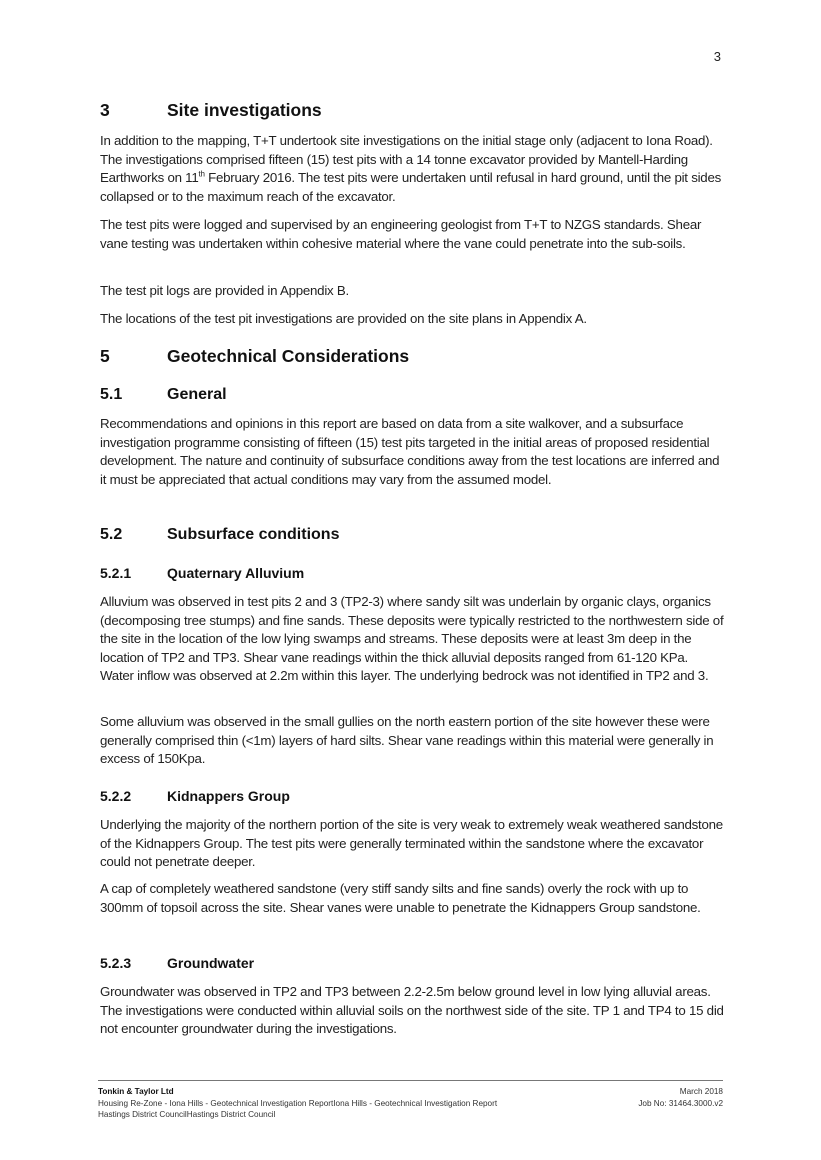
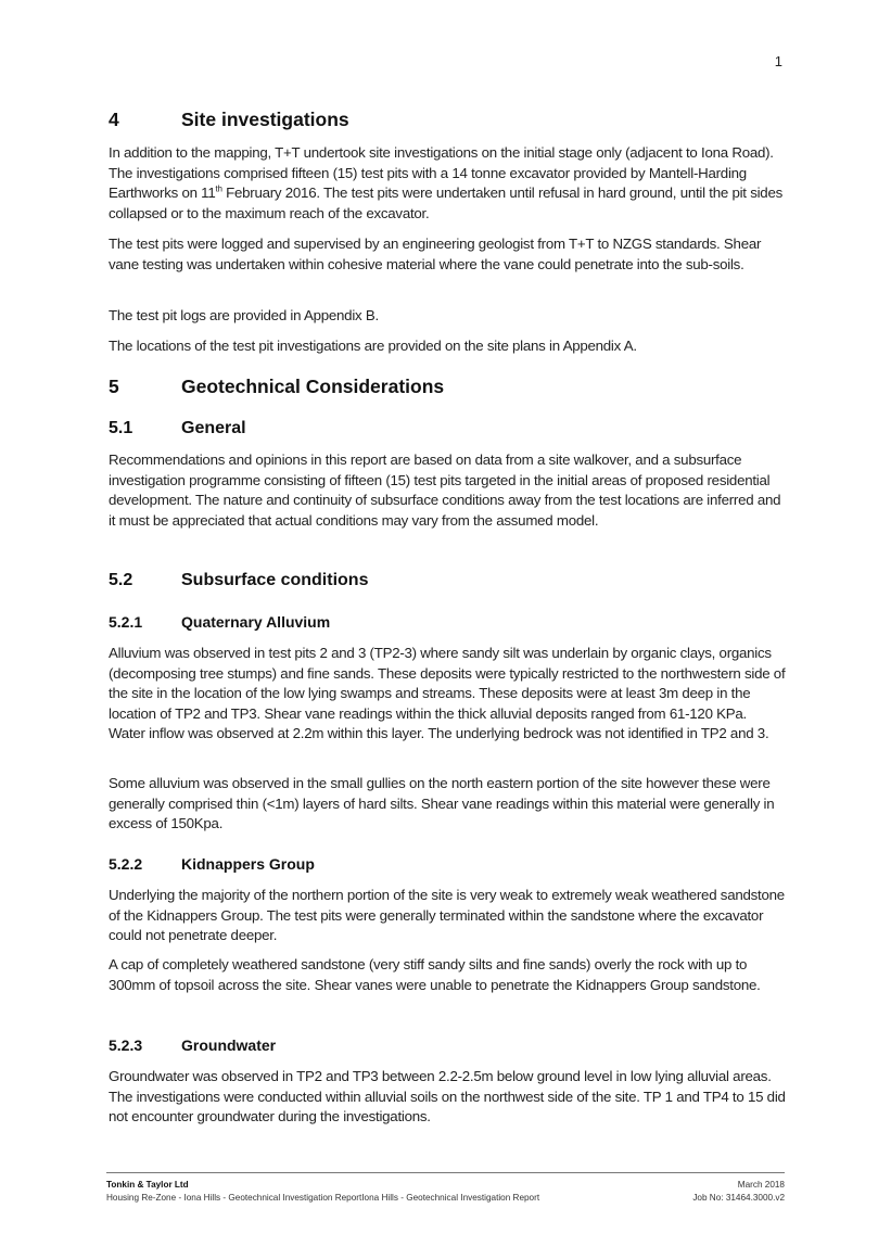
- 3
+ 1
- 3 Site investigations
+ 4 Site investigations
  In addition to the mapping, T+T undertook site investigations on the initial stage only (adjacent to Iona Road). The investigations comprised fifteen (15) test pits with a 14 tonne excavator provided by Mantell-Harding Earthworks on 11th February 2016. The test pits were undertaken until refusal in hard ground, until the pit sides collapsed or to the maximum reach of the excavator.
  The test pits were logged and supervised by an engineering geologist from T+T to NZGS standards. Shear vane testing was undertaken within cohesive material where the vane could penetrate into the sub-soils.
  The test pit logs are provided in Appendix B.
  The locations of the test pit investigations are provided on the site plans in Appendix A.
  5 Geotechnical Considerations
  5.1 General
  Recommendations and opinions in this report are based on data from a site walkover, and a subsurface investigation programme consisting of fifteen (15) test pits targeted in the initial areas of proposed residential development. The nature and continuity of subsurface conditions away from the test locations are inferred and it must be appreciated that actual conditions may vary from the assumed model.
  5.2 Subsurface conditions
  5.2.1 Quaternary Alluvium
  Alluvium was observed in test pits 2 and 3 (TP2-3) where sandy silt was underlain by organic clays, organics (decomposing tree stumps) and fine sands. These deposits were typically restricted to the northwestern side of the site in the location of the low lying swamps and streams. These deposits were at least 3m deep in the location of TP2 and TP3. Shear vane readings within the thick alluvial deposits ranged from 61-120 KPa. Water inflow was observed at 2.2m within this layer. The underlying bedrock was not identified in TP2 and 3.
  Some alluvium was observed in the small gullies on the north eastern portion of the site however these were generally comprised thin (<1m) layers of hard silts. Shear vane readings within this material were generally in excess of 150Kpa.
  5.2.2 Kidnappers Group
  Underlying the majority of the northern portion of the site is very weak to extremely weak weathered sandstone of the Kidnappers Group. The test pits were generally terminated within the sandstone where the excavator could not penetrate deeper.
  A cap of completely weathered sandstone (very stiff sandy silts and fine sands) overly the rock with up to 300mm of topsoil across the site. Shear vanes were unable to penetrate the Kidnappers Group sandstone.
  5.2.3 Groundwater
  Groundwater was observed in TP2 and TP3 between 2.2-2.5m below ground level in low lying alluvial areas. The investigations were conducted within alluvial soils on the northwest side of the site. TP 1 and TP4 to 15 did not encounter groundwater during the investigations.
  Tonkin & Taylor Ltd
  Housing Re-Zone - Iona Hills - Geotechnical Investigation ReportIona Hills - Geotechnical Investigation Report
- Hastings District CouncilHastings District Council
  March 2018
  Job No: 31464.3000.v2
